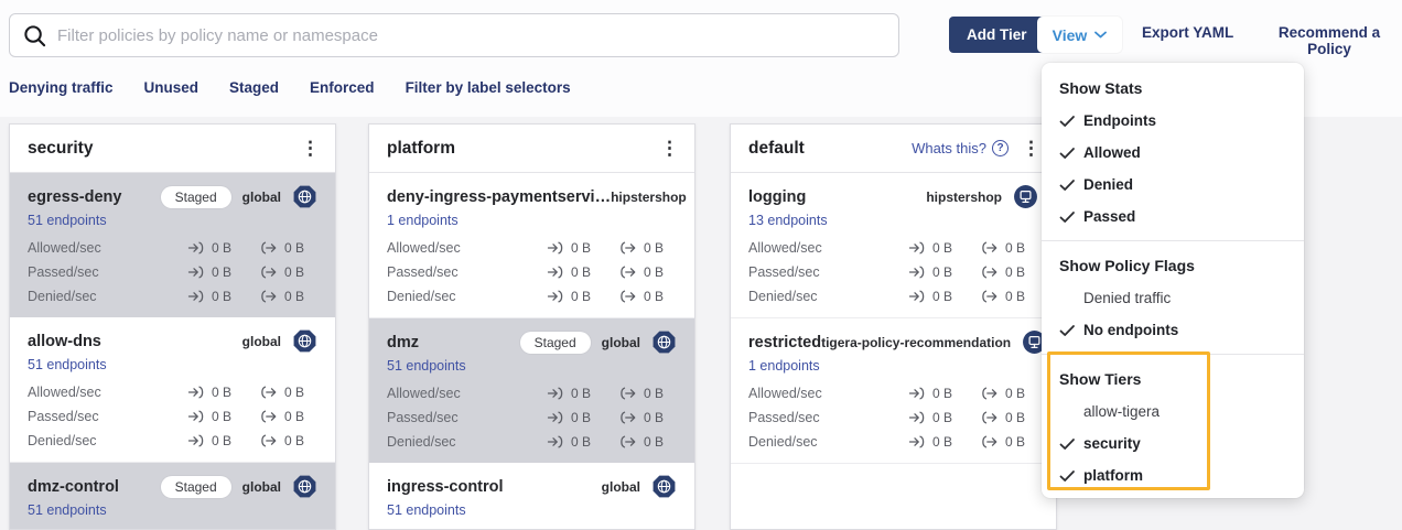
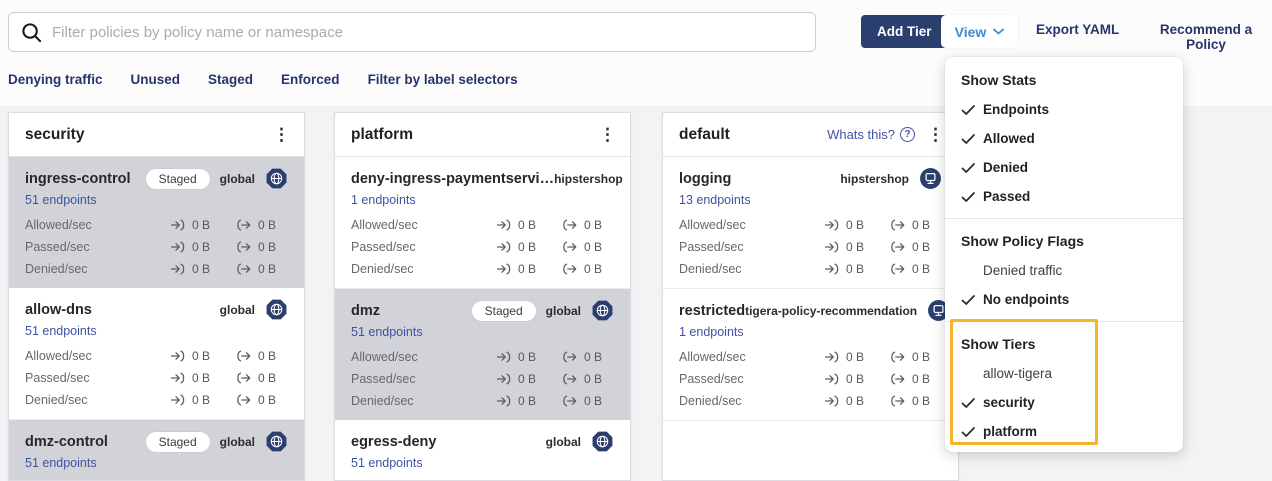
  Filter policies by policy name or namespace
  Add Tier
  View
  Export YAML
  Recommend a Policy
  Denying traffic
  Unused
  Staged
  Enforced
  Filter by label selectors
  security
  ⋮
- egress-deny
+ ingress-control
  Staged
  global
  51 endpoints
  Allowed/sec
  0 B
  0 B
  Passed/sec
  0 B
  0 B
  Denied/sec
  0 B
  0 B
  allow-dns
  global
  51 endpoints
  Allowed/sec
  0 B
  0 B
  Passed/sec
  0 B
  0 B
  Denied/sec
  0 B
  0 B
  dmz-control
  Staged
  global
  51 endpoints
  platform
  ⋮
  deny-ingress-paymentservi…
  hipstershop
  1 endpoints
  Allowed/sec
  0 B
  0 B
  Passed/sec
  0 B
  0 B
  Denied/sec
  0 B
  0 B
  dmz
  Staged
  global
  51 endpoints
  Allowed/sec
  0 B
  0 B
  Passed/sec
  0 B
  0 B
  Denied/sec
  0 B
  0 B
- ingress-control
+ egress-deny
  global
  51 endpoints
  default
  Whats this?
  ?
  ⋮
  logging
  hipstershop
  13 endpoints
  Allowed/sec
  0 B
  0 B
  Passed/sec
  0 B
  0 B
  Denied/sec
  0 B
  0 B
  restricted
  tigera-policy-recommendation
  1 endpoints
  Allowed/sec
  0 B
  0 B
  Passed/sec
  0 B
  0 B
  Denied/sec
  0 B
  0 B
  Show Stats
  Endpoints
  Allowed
  Denied
  Passed
  Show Policy Flags
  Denied traffic
  No endpoints
  Show Tiers
  allow-tigera
  security
  platform
